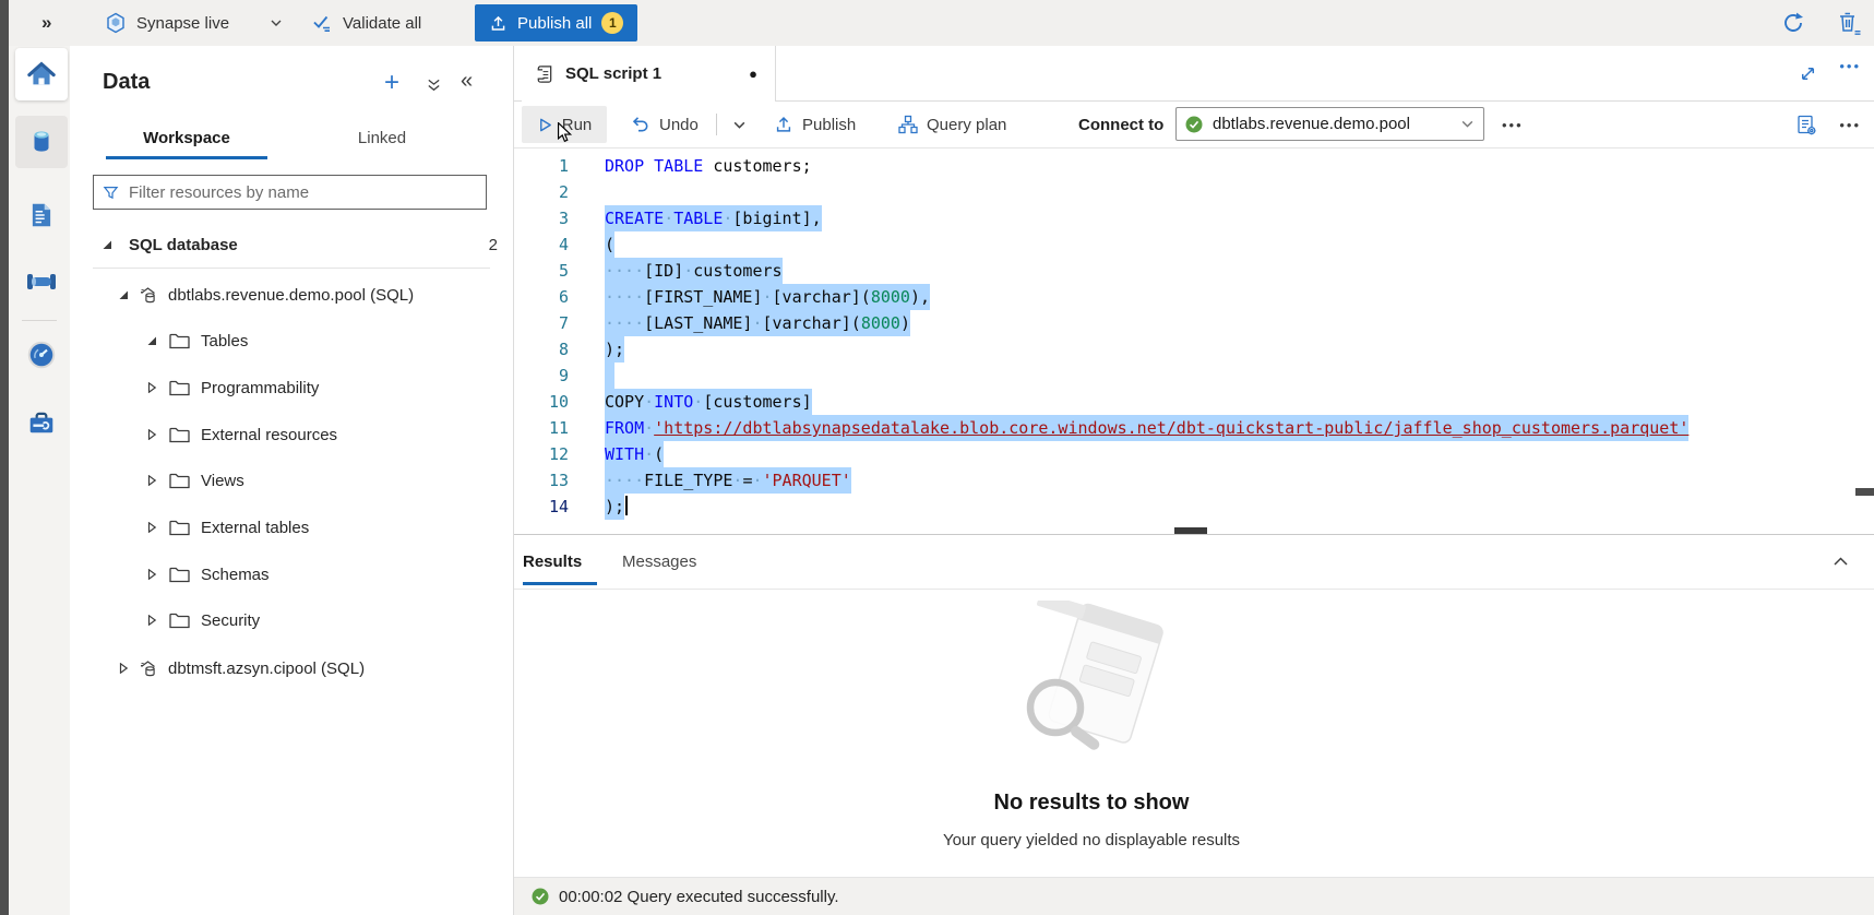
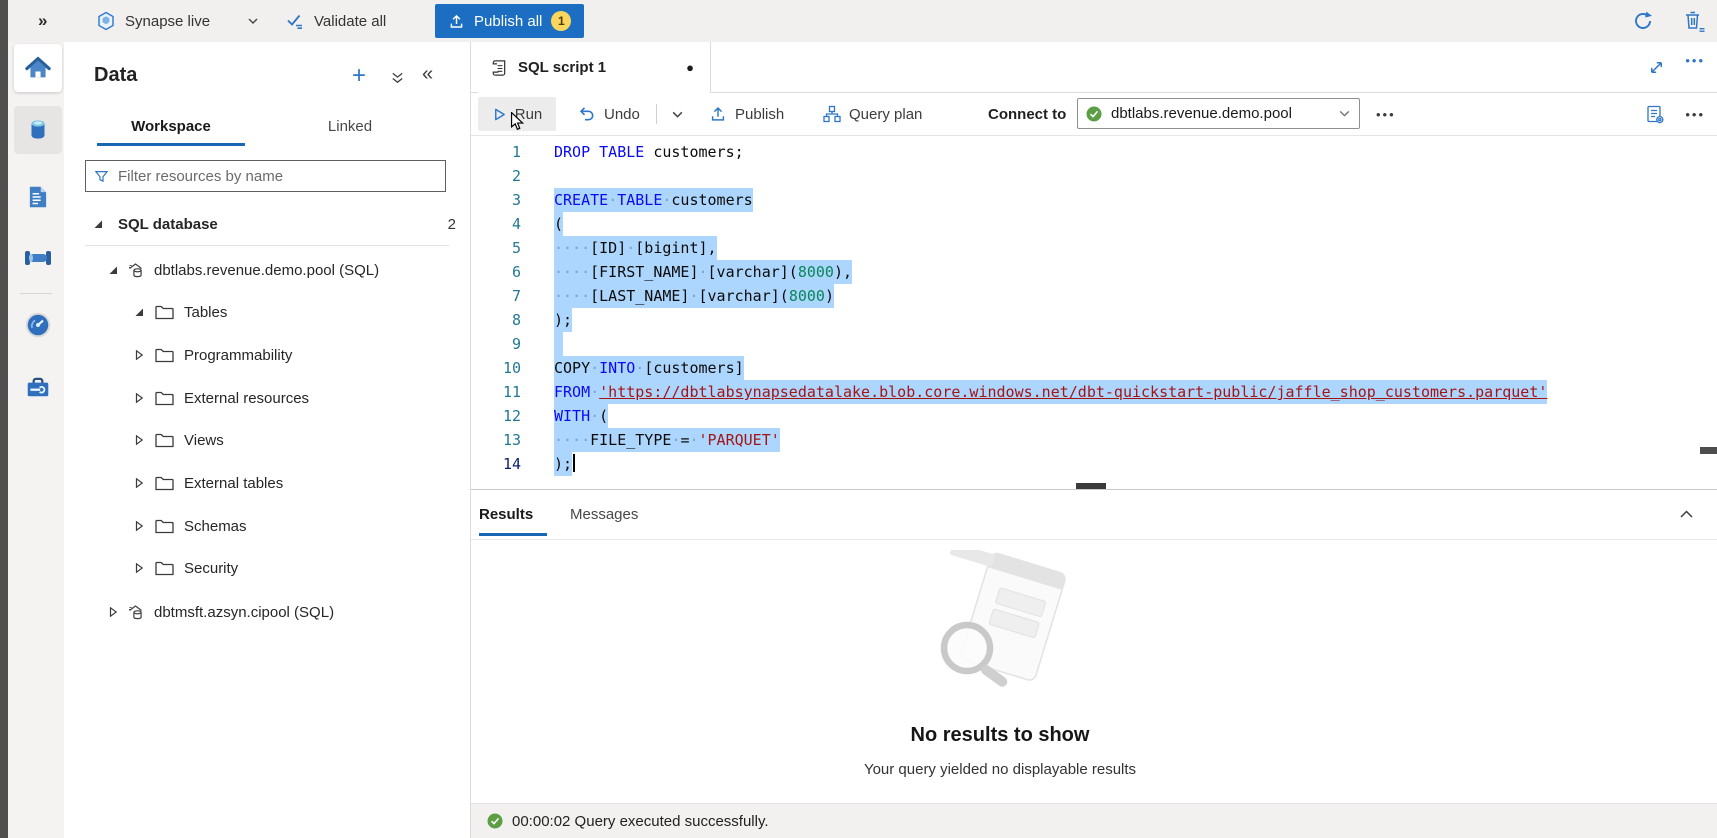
  »
  Synapse live
  Validate all
  Publish all
  1
  Data
  +
  «
  Workspace
  Linked
  Filter resources by name
  SQL database
  2
  dbtlabs.revenue.demo.pool (SQL)
  Tables
  Programmability
  External resources
  Views
  External tables
  Schemas
  Security
  dbtmsft.azsyn.cipool (SQL)
  SQL script 1
  ●
  •••
  Run
  Undo
  Publish
  Query plan
  Connect to
  dbtlabs.revenue.demo.pool
  •••
  •••
  1
  DROP TABLE customers;
  2
  3
- CREATE·TABLE·[bigint],
+ CREATE·TABLE·customers
  4
  (
  5
- ····[ID]·customers
+ ····[ID]·[bigint],
  6
  ····[FIRST_NAME]·[varchar](8000),
  7
  ····[LAST_NAME]·[varchar](8000)
  8
  );
  9
  10
  COPY·INTO·[customers]
  11
  FROM·'https://dbtlabsynapsedatalake.blob.core.windows.net/dbt-quickstart-public/jaffle_shop_customers.parquet'
  12
  WITH·(
  13
  ····FILE_TYPE·=·'PARQUET'
  14
  );
  Results
  Messages
  No results to show
  Your query yielded no displayable results
  00:00:02 Query executed successfully.
